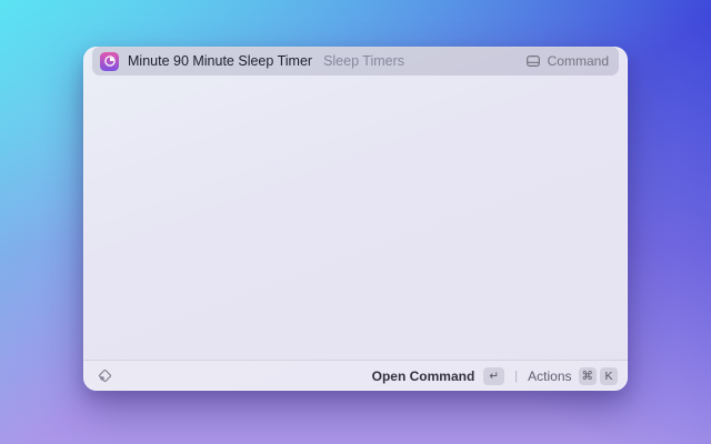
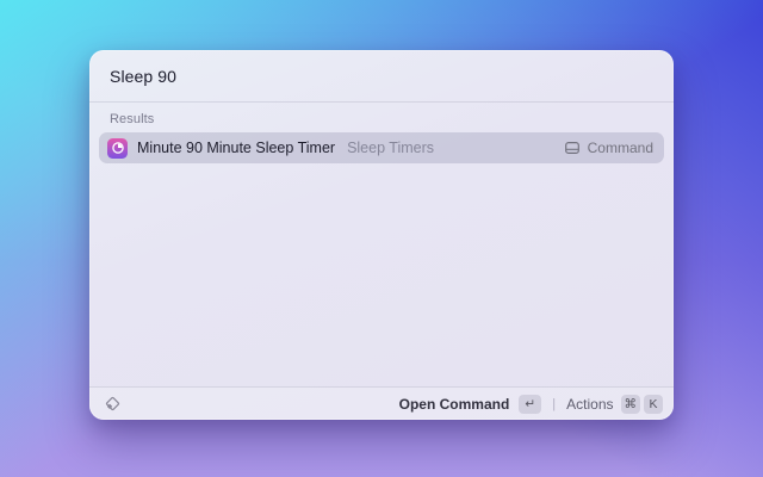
+ Sleep 90
+ Results
  Minute 90 Minute Sleep Timer
  Sleep Timers
  Command
  Open Command
  ↵
  |
  Actions
  ⌘
  K
